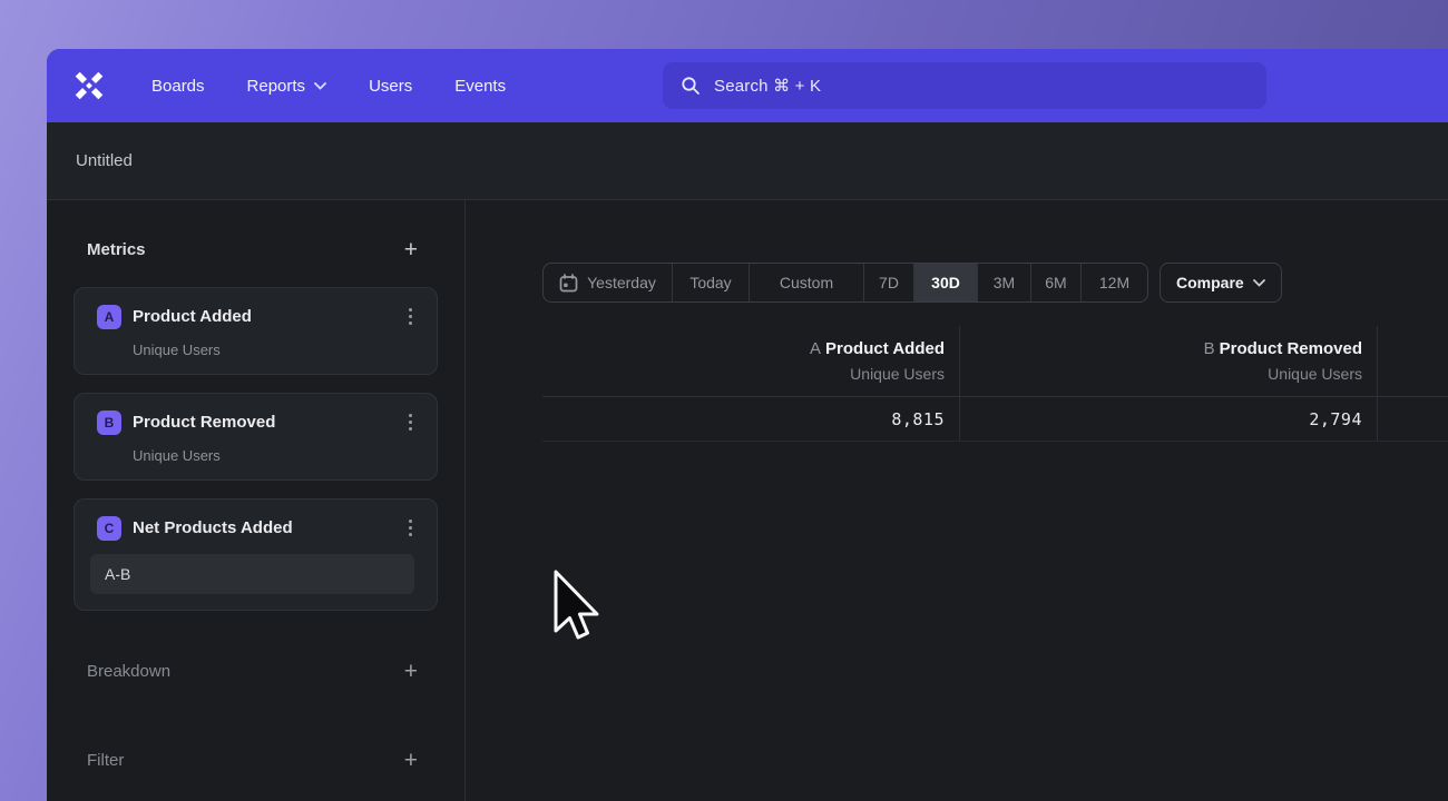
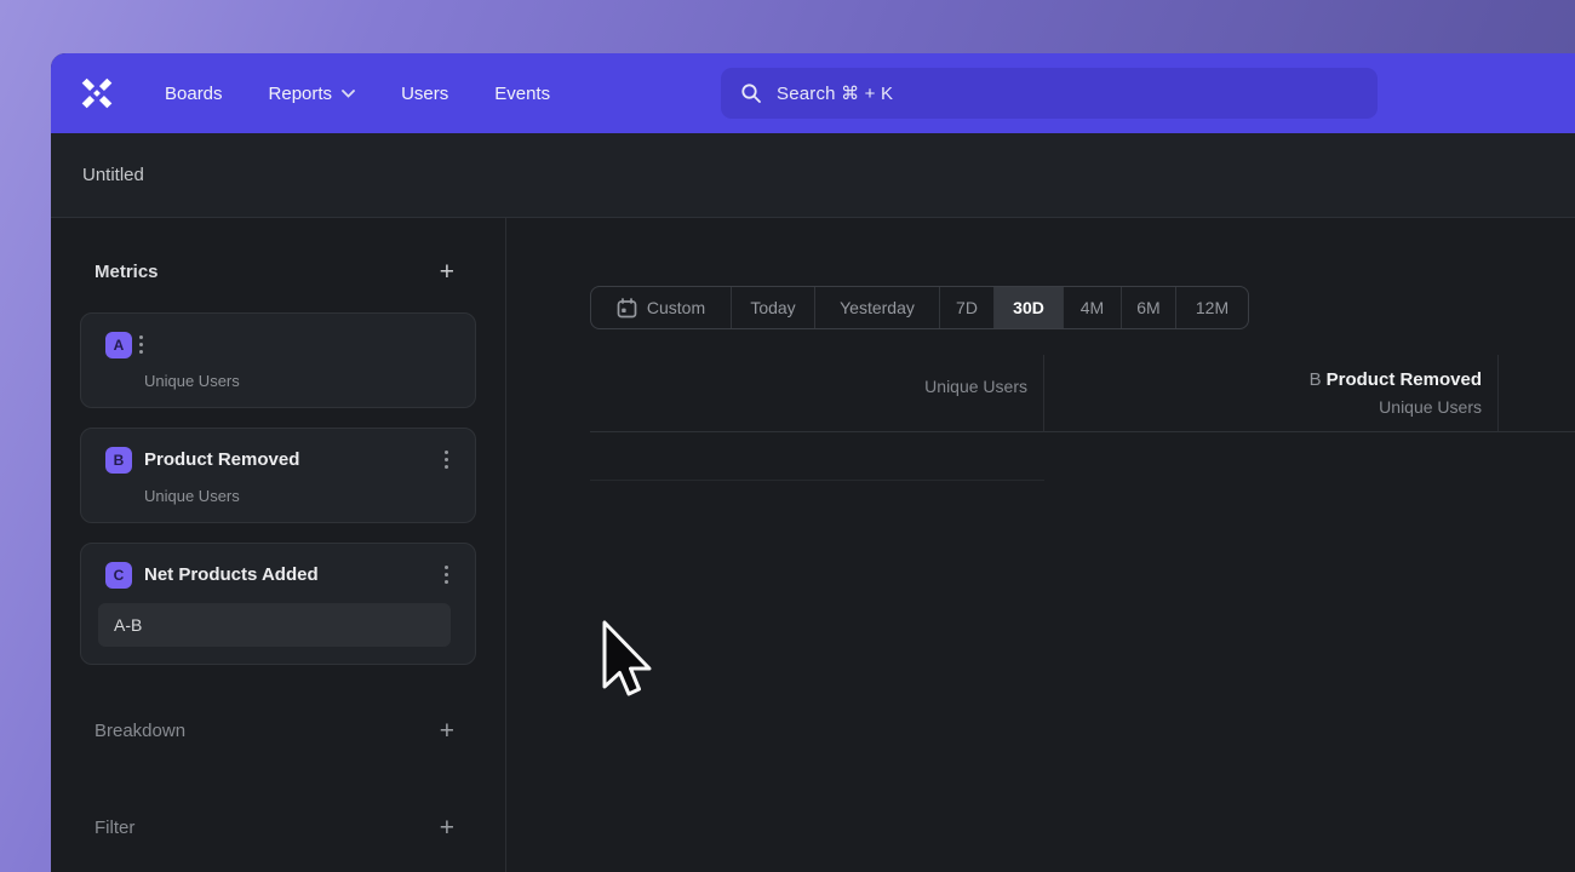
  Boards
  Reports
  Users
  Events
  Search ⌘ + K
  Untitled
  Metrics
  +
  A
- Product Added
  Unique Users
  B
  Product Removed
  Unique Users
  C
  Net Products Added
  A-B
  Breakdown
  +
  Filter
  +
- Yesterday
+ Custom
  Today
- Custom
+ Yesterday
  7D
  30D
- 3M
+ 4M
  6M
  12M
- Compare
- A Product Added
  Unique Users
  B Product Removed
  Unique Users
- 8,815
- 2,794
